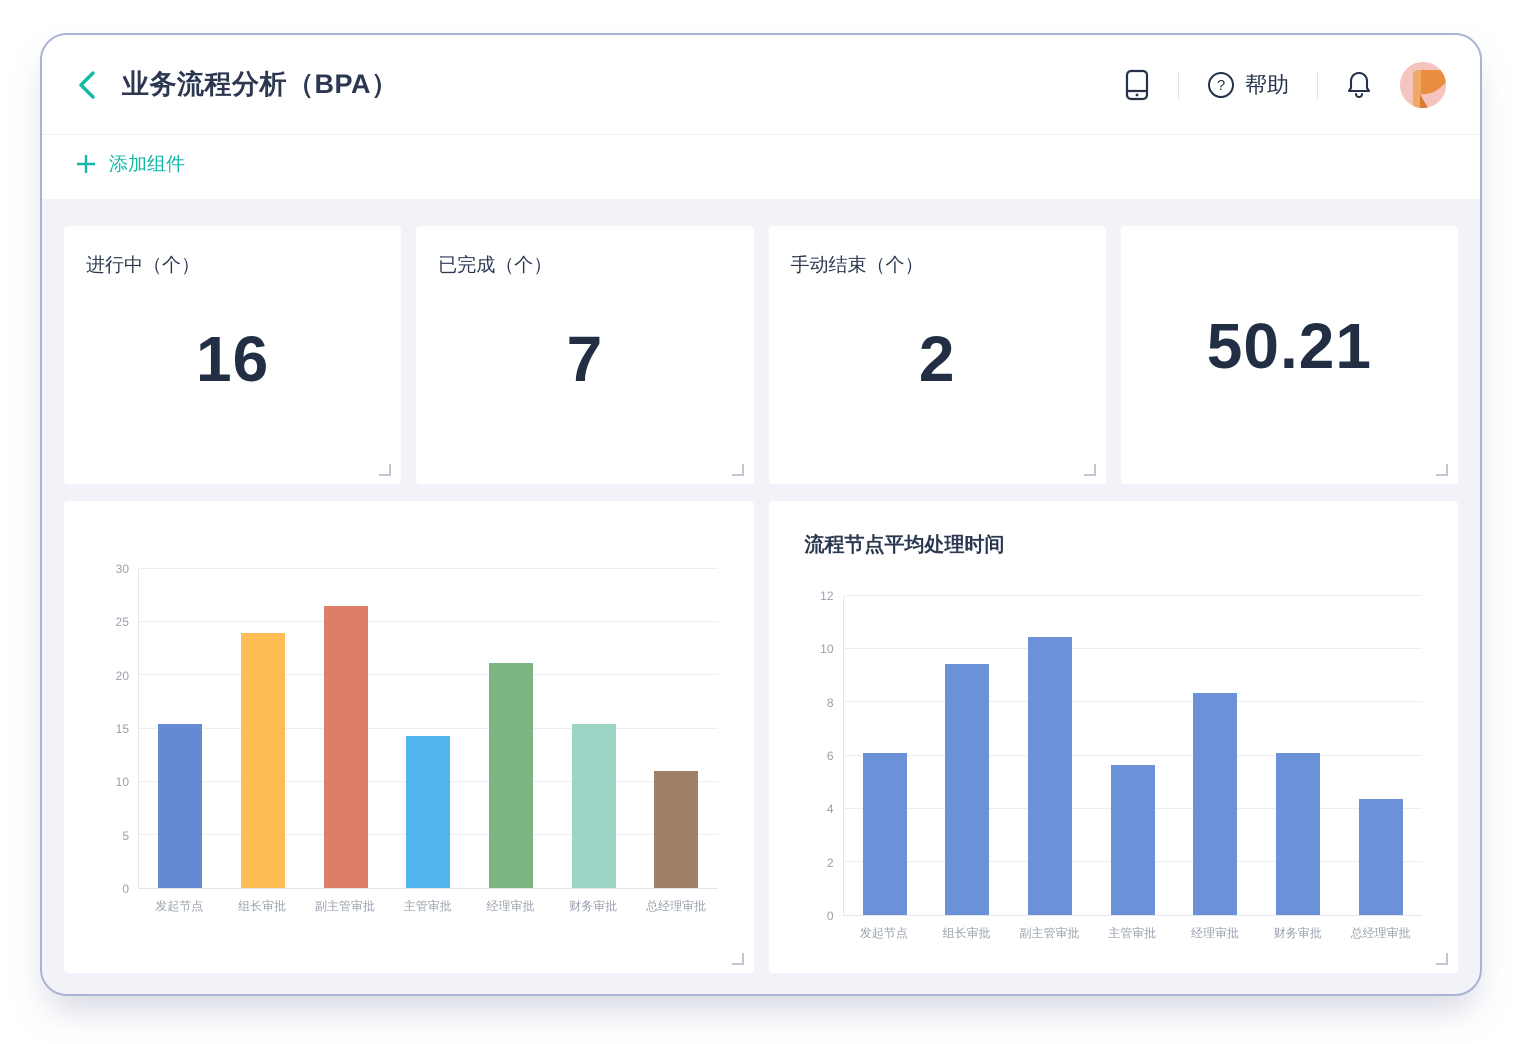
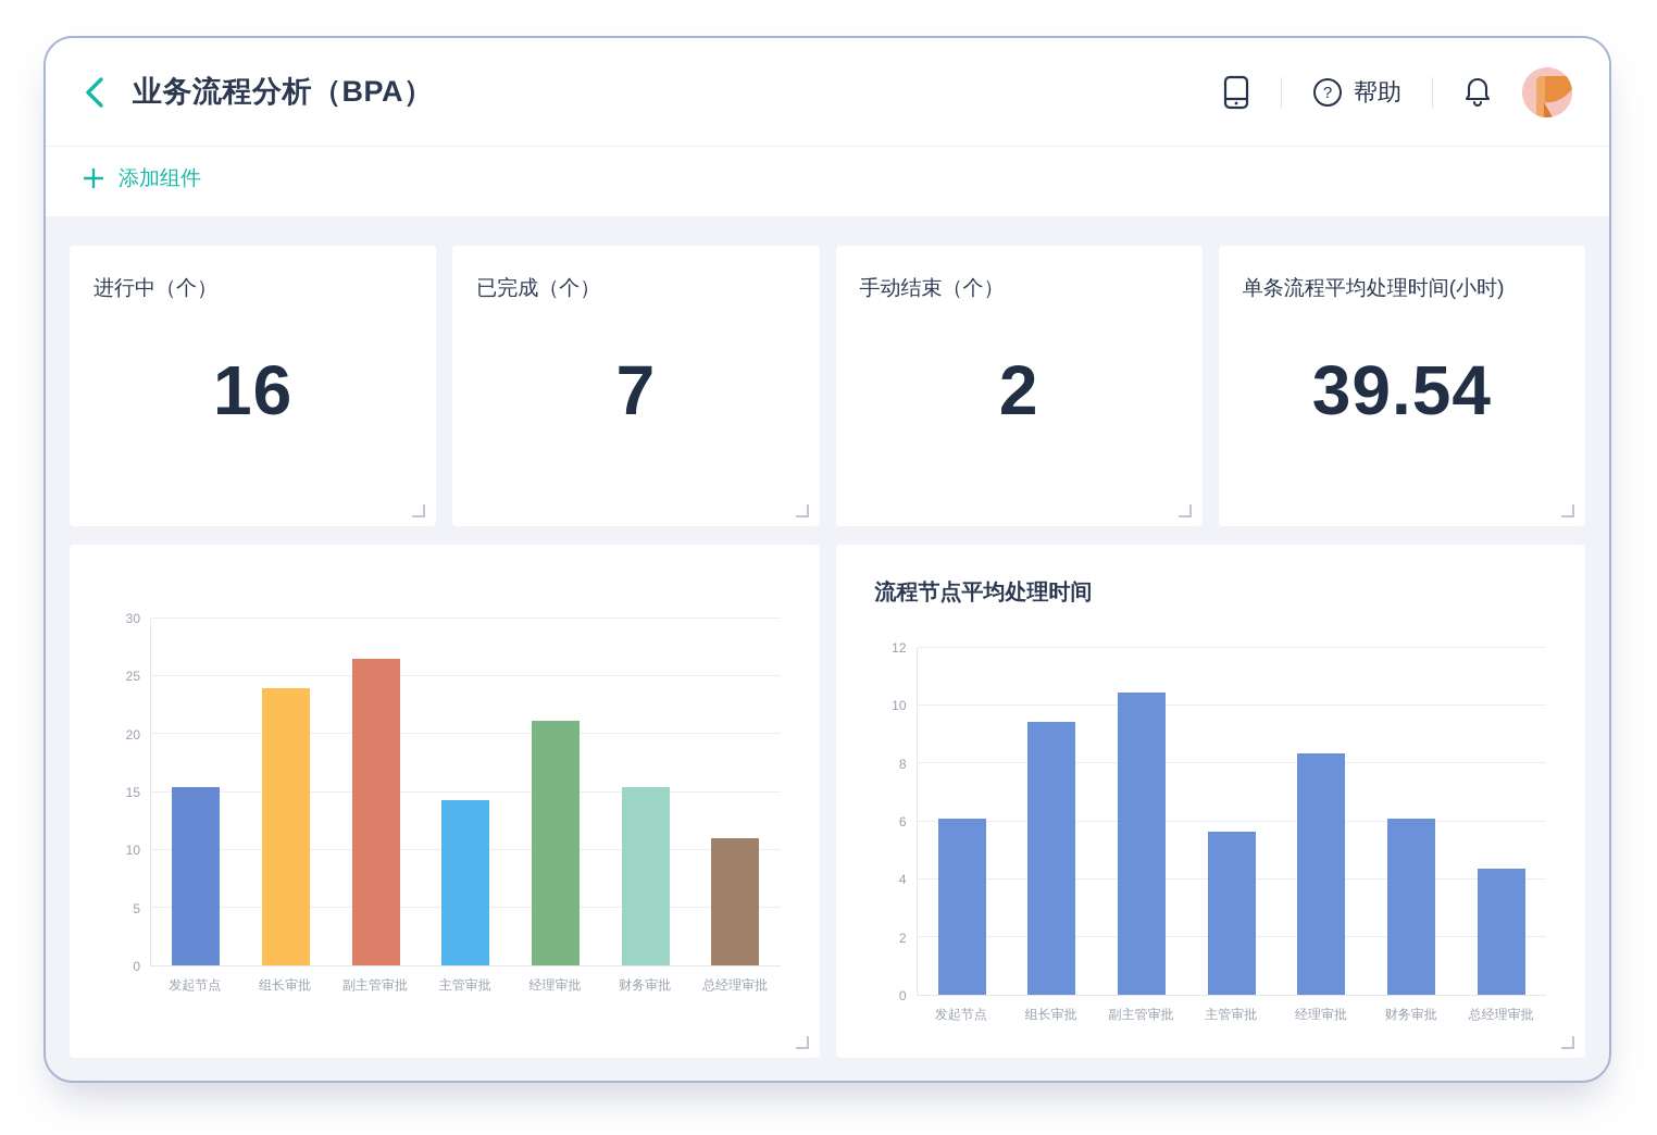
  业务流程分析（BPA）
  ?
  帮助
  添加组件
  进行中（个）
  16
  已完成（个）
  7
  手动结束（个）
  2
+ 单条流程平均处理时间(小时)
- 50.21
+ 39.54
  0
  5
  10
  15
  20
  25
  30
  发起节点
  组长审批
  副主管审批
  主管审批
  经理审批
  财务审批
  总经理审批
  流程节点平均处理时间
  0
  2
  4
  6
  8
  10
  12
  发起节点
  组长审批
  副主管审批
  主管审批
  经理审批
  财务审批
  总经理审批
